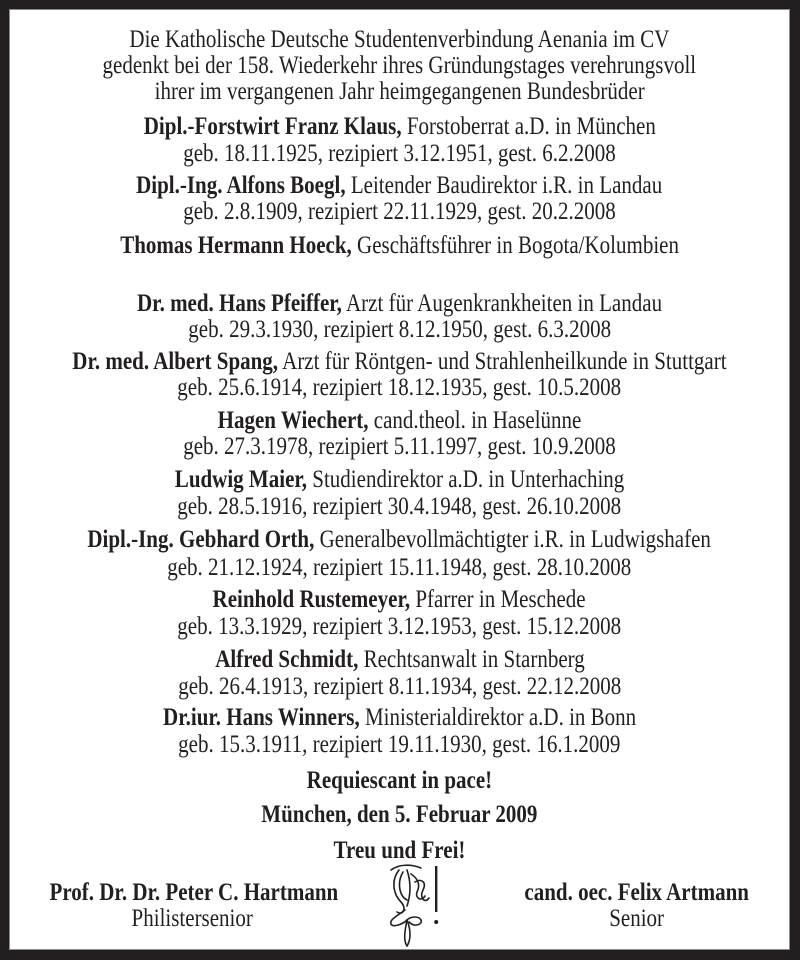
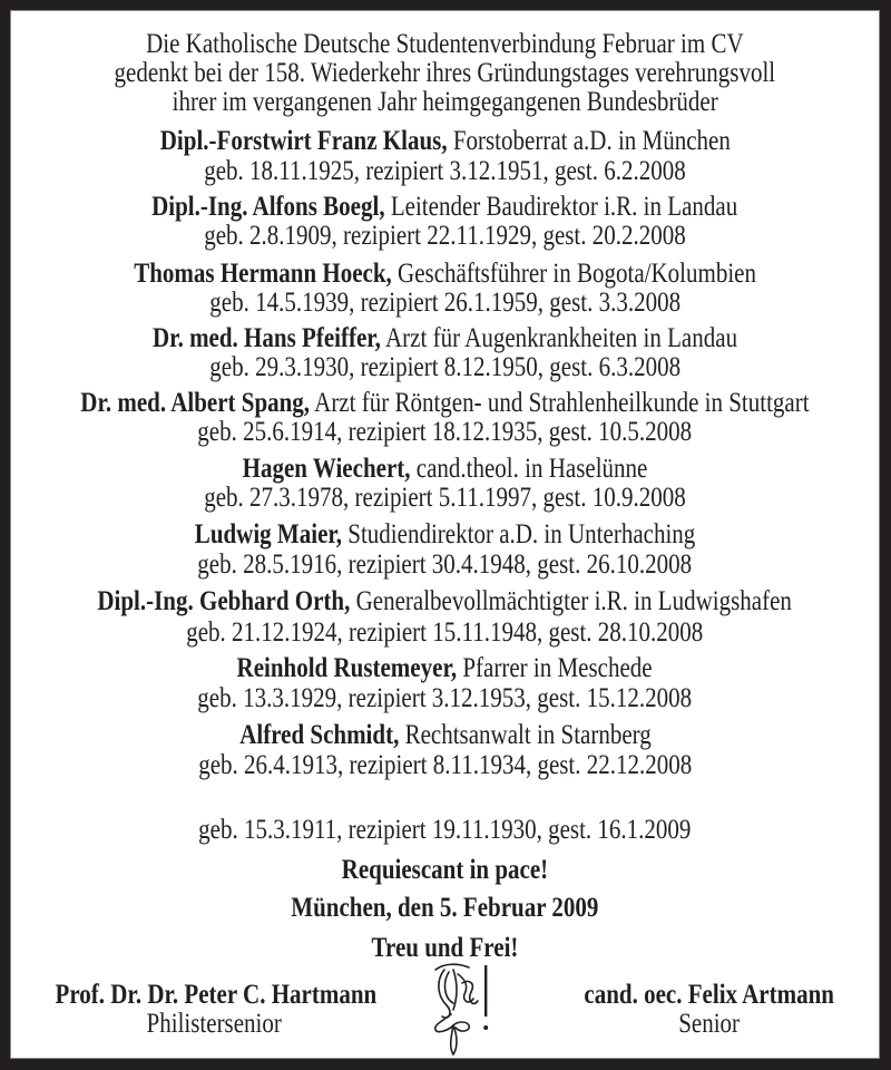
- Die Katholische Deutsche Studentenverbindung Aenania im CV
+ Die Katholische Deutsche Studentenverbindung Februar im CV
  gedenkt bei der 158. Wiederkehr ihres Gründungstages verehrungsvoll
  ihrer im vergangenen Jahr heimgegangenen Bundesbrüder
  Dipl.-Forstwirt Franz Klaus, Forstoberrat a.D. in München
  geb. 18.11.1925, rezipiert 3.12.1951, gest. 6.2.2008
  Dipl.-Ing. Alfons Boegl, Leitender Baudirektor i.R. in Landau
  geb. 2.8.1909, rezipiert 22.11.1929, gest. 20.2.2008
  Thomas Hermann Hoeck, Geschäftsführer in Bogota/Kolumbien
+ geb. 14.5.1939, rezipiert 26.1.1959, gest. 3.3.2008
  Dr. med. Hans Pfeiffer, Arzt für Augenkrankheiten in Landau
  geb. 29.3.1930, rezipiert 8.12.1950, gest. 6.3.2008
  Dr. med. Albert Spang, Arzt für Röntgen- und Strahlenheilkunde in Stuttgart
  geb. 25.6.1914, rezipiert 18.12.1935, gest. 10.5.2008
  Hagen Wiechert, cand.theol. in Haselünne
  geb. 27.3.1978, rezipiert 5.11.1997, gest. 10.9.2008
  Ludwig Maier, Studiendirektor a.D. in Unterhaching
  geb. 28.5.1916, rezipiert 30.4.1948, gest. 26.10.2008
  Dipl.-Ing. Gebhard Orth, Generalbevollmächtigter i.R. in Ludwigshafen
  geb. 21.12.1924, rezipiert 15.11.1948, gest. 28.10.2008
  Reinhold Rustemeyer, Pfarrer in Meschede
  geb. 13.3.1929, rezipiert 3.12.1953, gest. 15.12.2008
  Alfred Schmidt, Rechtsanwalt in Starnberg
  geb. 26.4.1913, rezipiert 8.11.1934, gest. 22.12.2008
- Dr.iur. Hans Winners, Ministerialdirektor a.D. in Bonn
  geb. 15.3.1911, rezipiert 19.11.1930, gest. 16.1.2009
  Requiescant in pace!
  München, den 5. Februar 2009
  Treu und Frei!
  Prof. Dr. Dr. Peter C. Hartmann
  Philistersenior
  cand. oec. Felix Artmann
  Senior
